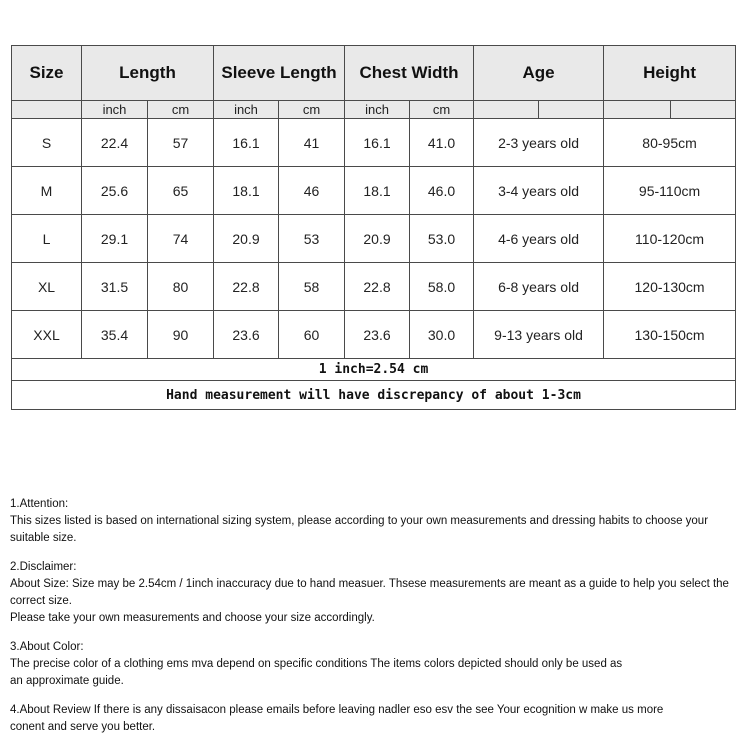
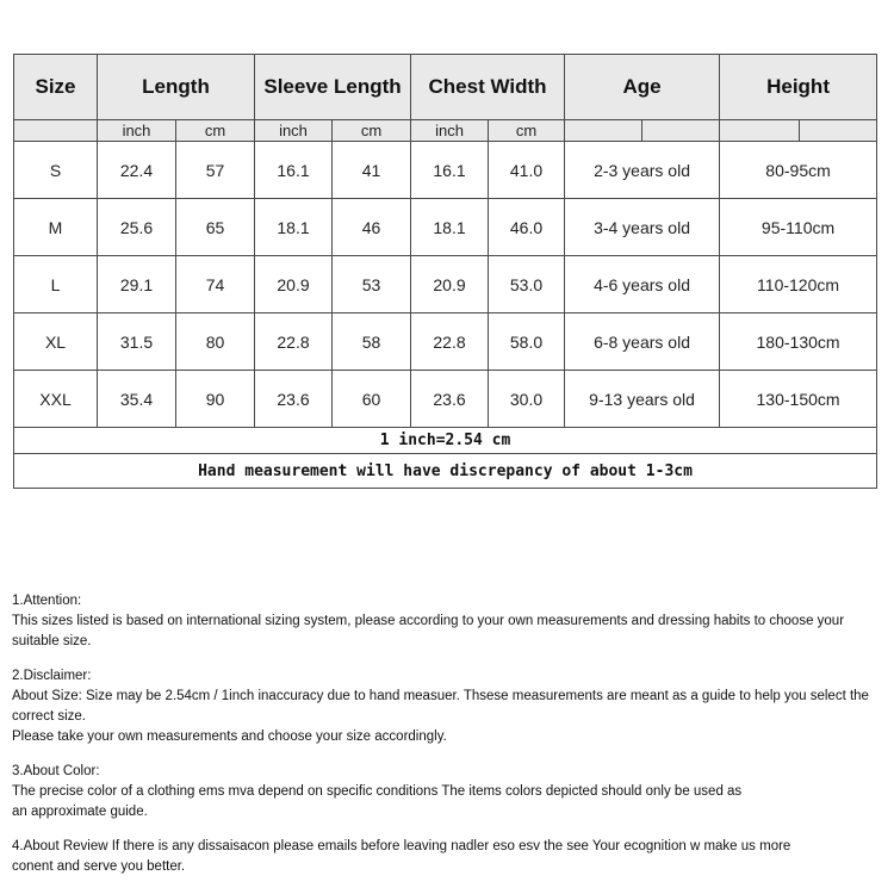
  Size	Length	Sleeve Length	Chest Width	Age	Height
  	inch	cm	inch	cm	inch	cm
  S	22.4	57	16.1	41	16.1	41.0	2-3 years old	80-95cm
  M	25.6	65	18.1	46	18.1	46.0	3-4 years old	95-110cm
  L	29.1	74	20.9	53	20.9	53.0	4-6 years old	110-120cm
- XL	31.5	80	22.8	58	22.8	58.0	6-8 years old	120-130cm
+ XL	31.5	80	22.8	58	22.8	58.0	6-8 years old	180-130cm
  XXL	35.4	90	23.6	60	23.6	30.0	9-13 years old	130-150cm
  1 inch=2.54 cm
  Hand measurement will have discrepancy of about 1-3cm
  1.Attention:
  This sizes listed is based on international sizing system, please according to your own measurements and dressing habits to choose your suitable size.
  2.Disclaimer:
  About Size: Size may be 2.54cm / 1inch inaccuracy due to hand measuer. Thsese measurements are meant as a guide to help you select the correct size.
  Please take your own measurements and choose your size accordingly.
  3.About Color:
  The precise color of a clothing ems mva depend on specific conditions The items colors depicted should only be used as
  an approximate guide.
  4.About Review If there is any dissaisacon please emails before leaving nadler eso esv the see Your ecognition w make us more
  conent and serve you better.
